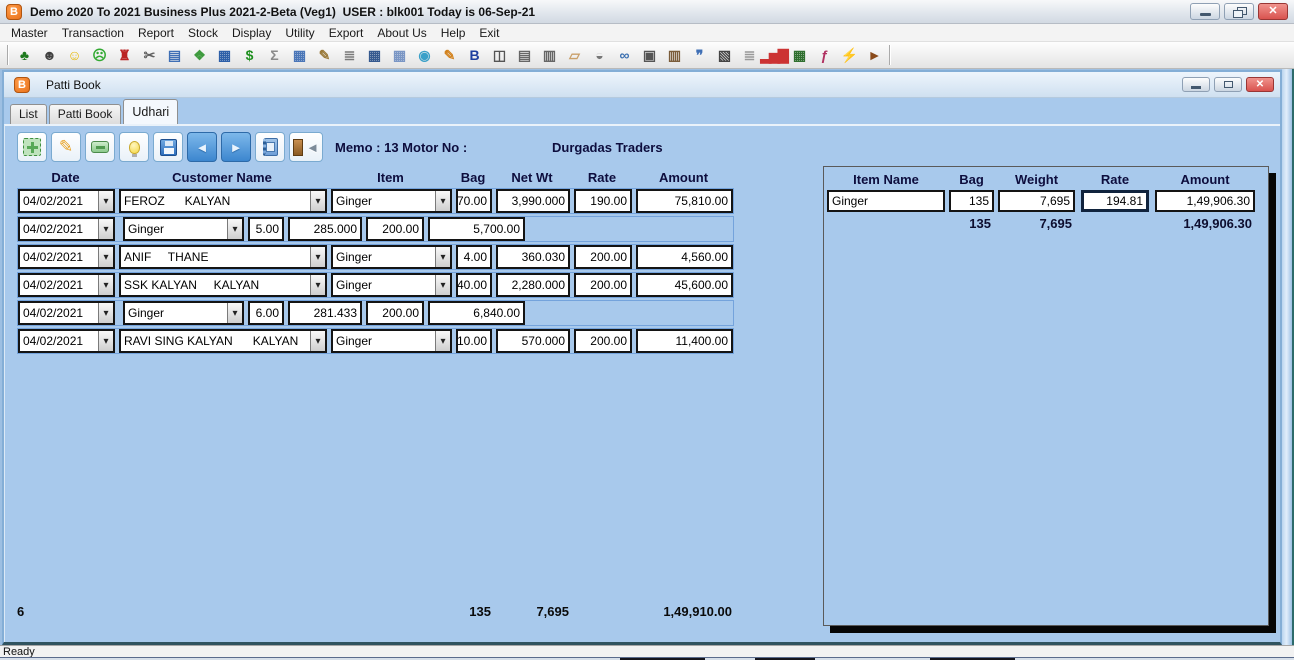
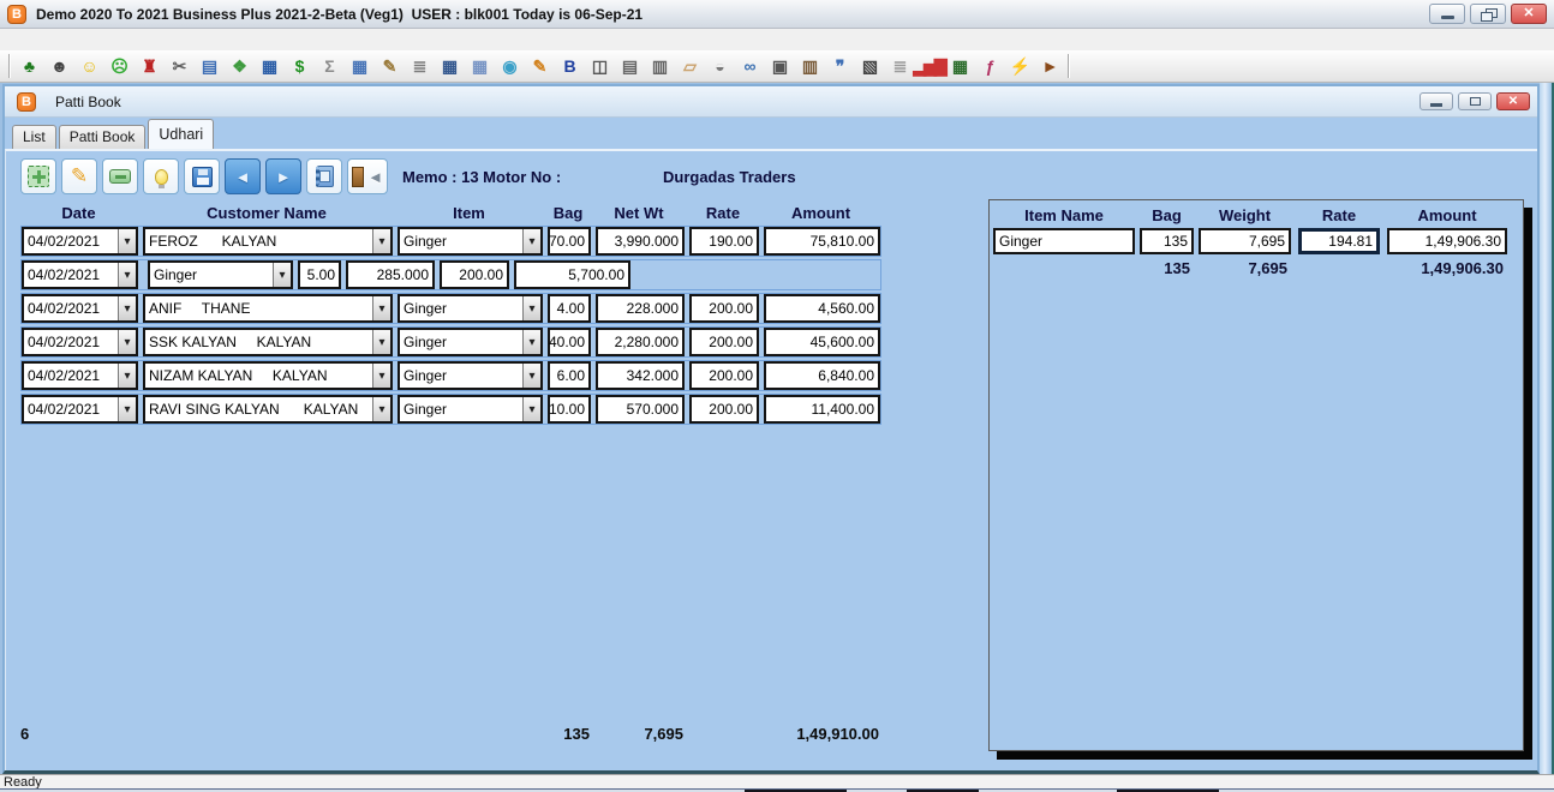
  Demo 2020 To 2021 Business Plus 2021-2-Beta (Veg1) USER : blk001 Today is 06-Sep-21
- Master
- Transaction
- Report
- Stock
- Display
- Utility
- Export
- About Us
- Help
- Exit
  ♣
  ☻
  ☺
  ☹
  ♜
  ✂
  ▤
  ❖
  ▦
  $
  Σ
  ▦
  ✎
  ≣
  ▦
  ▦
  ◉
  ✎
  B
  ◫
  ▤
  ▥
  ▱
  ◒
  ∞
  ▣
  ▥
  ❞
  ▧
  ≣
  ▂▅▇
  ▦
  ƒ
  ⚡
  ►
  Patti Book
  List
  Patti Book
  Udhari
  ◄
  ►
  ◄
  Memo : 13 Motor No :
  Durgadas Traders
  Date
  Customer Name
  Item
  Bag
  Net Wt
  Rate
  Amount
  04/02/2021
  FEROZ KALYAN
  Ginger
  70.00
  3,990.000
  190.00
  75,810.00
  04/02/2021
  Ginger
  5.00
  285.000
  200.00
  5,700.00
  04/02/2021
  ANIF THANE
  Ginger
  4.00
- 360.030
+ 228.000
  200.00
  4,560.00
  04/02/2021
  SSK KALYAN KALYAN
  Ginger
  40.00
  2,280.000
  200.00
  45,600.00
  04/02/2021
+ NIZAM KALYAN KALYAN
  Ginger
  6.00
- 281.433
+ 342.000
  200.00
  6,840.00
  04/02/2021
  RAVI SING KALYAN KALYAN
  Ginger
  10.00
  570.000
  200.00
  11,400.00
  6
  135
  7,695
  1,49,910.00
  Item Name
  Bag
  Weight
  Rate
  Amount
  Ginger
  135
  7,695
  194.81
  1,49,906.30
  135
  7,695
  1,49,906.30
  Ready
